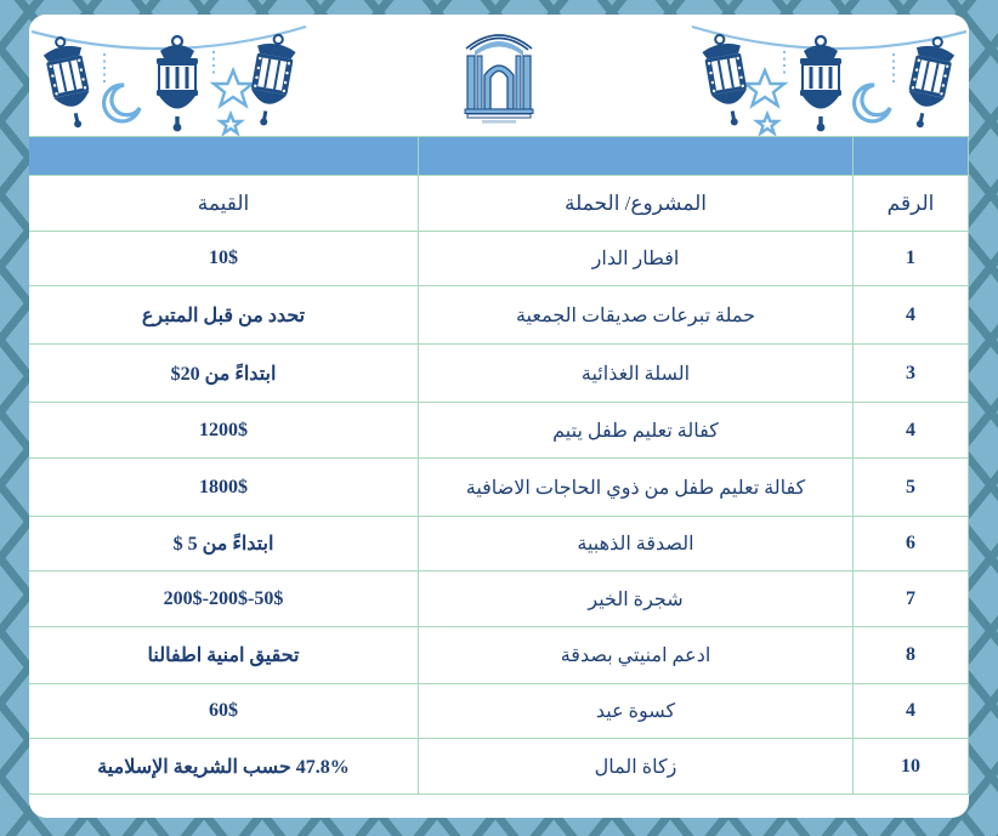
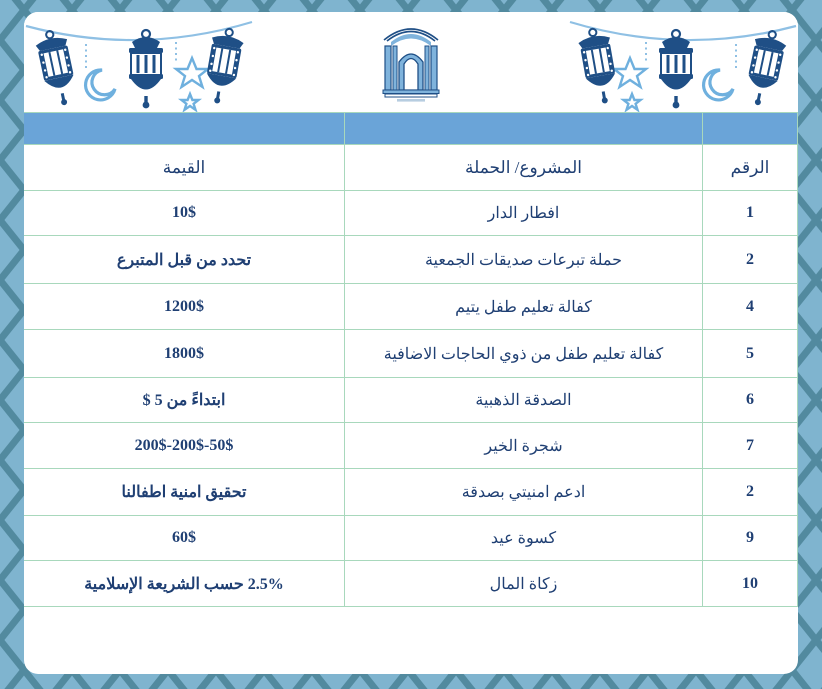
  الرقم	المشروع/ الحملة	القيمة
  1	افطار الدار	10$
- 4	حملة تبرعات صديقات الجمعية	تحدد من قبل المتبرع
+ 2	حملة تبرعات صديقات الجمعية	تحدد من قبل المتبرع
- 3	السلة الغذائية	ابتداءً من 20$
  4	كفالة تعليم طفل يتيم	1200$
  5	كفالة تعليم طفل من ذوي الحاجات الاضافية	1800$
  6	الصدقة الذهبية	ابتداءً من 5 $
  7	شجرة الخير	50$-200$-200$
- 8	ادعم امنيتي بصدقة	تحقيق امنية اطفالنا
+ 2	ادعم امنيتي بصدقة	تحقيق امنية اطفالنا
- 4	كسوة عيد	60$
+ 9	كسوة عيد	60$
- 10	زكاة المال	47.8% حسب الشريعة الإسلامية
+ 10	زكاة المال	2.5% حسب الشريعة الإسلامية
